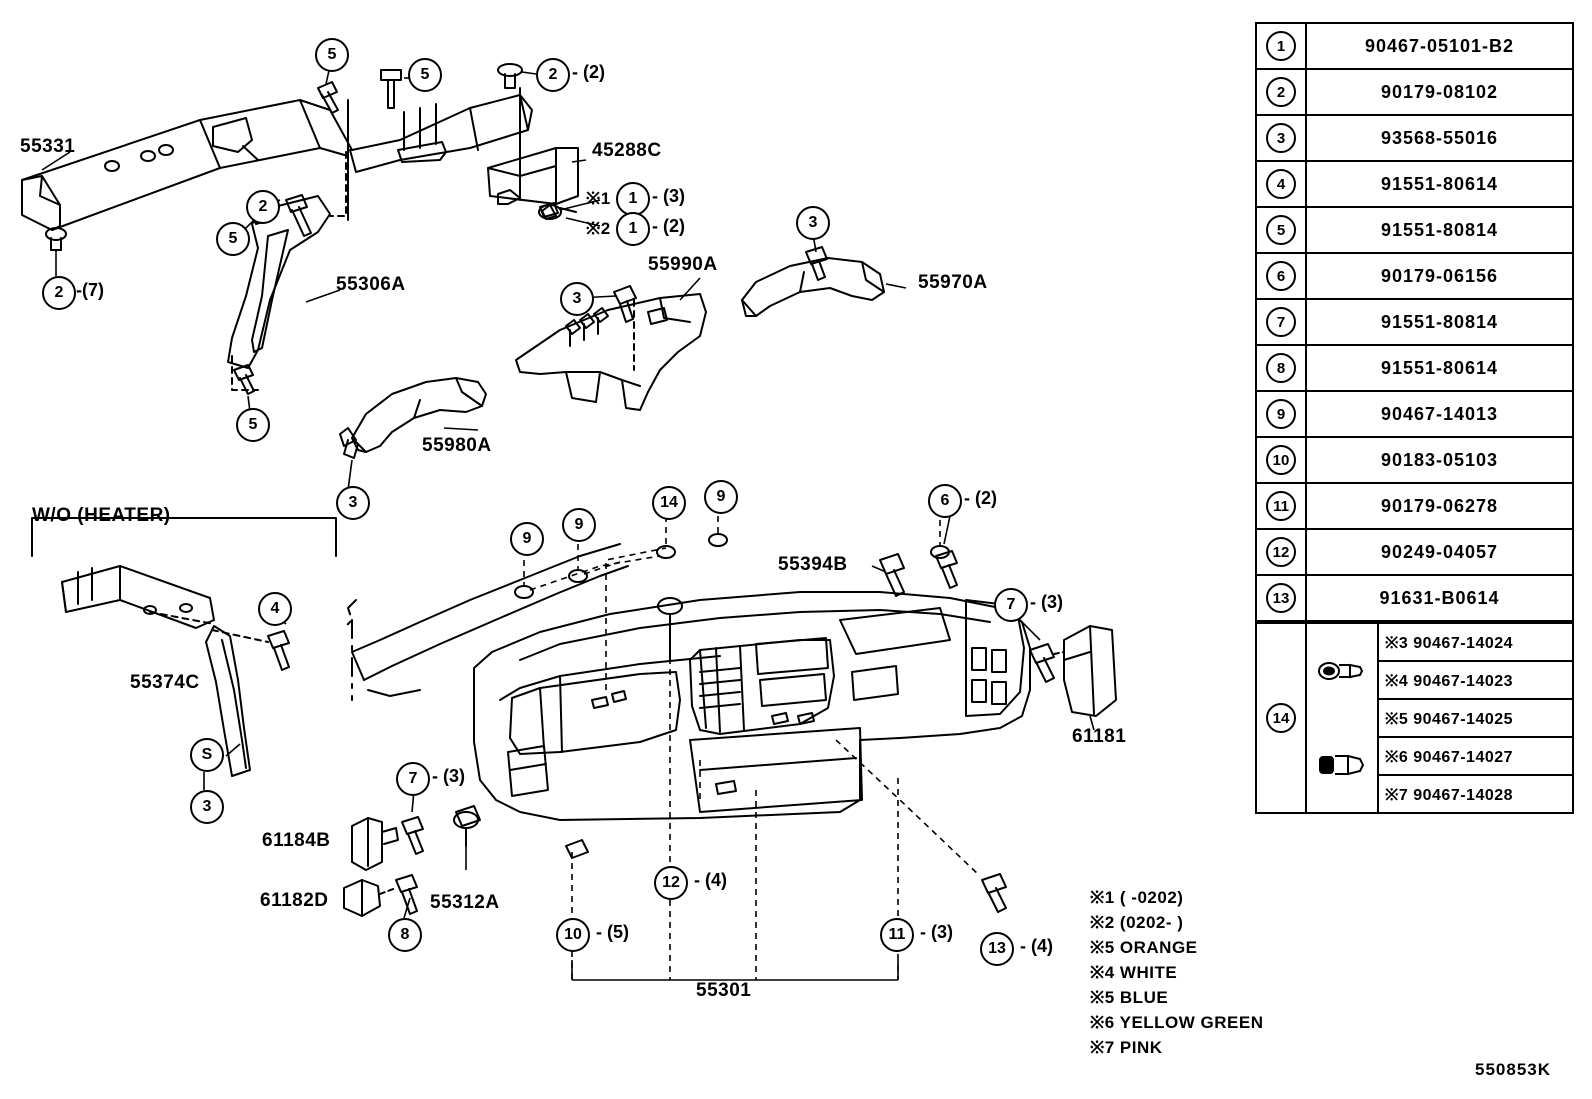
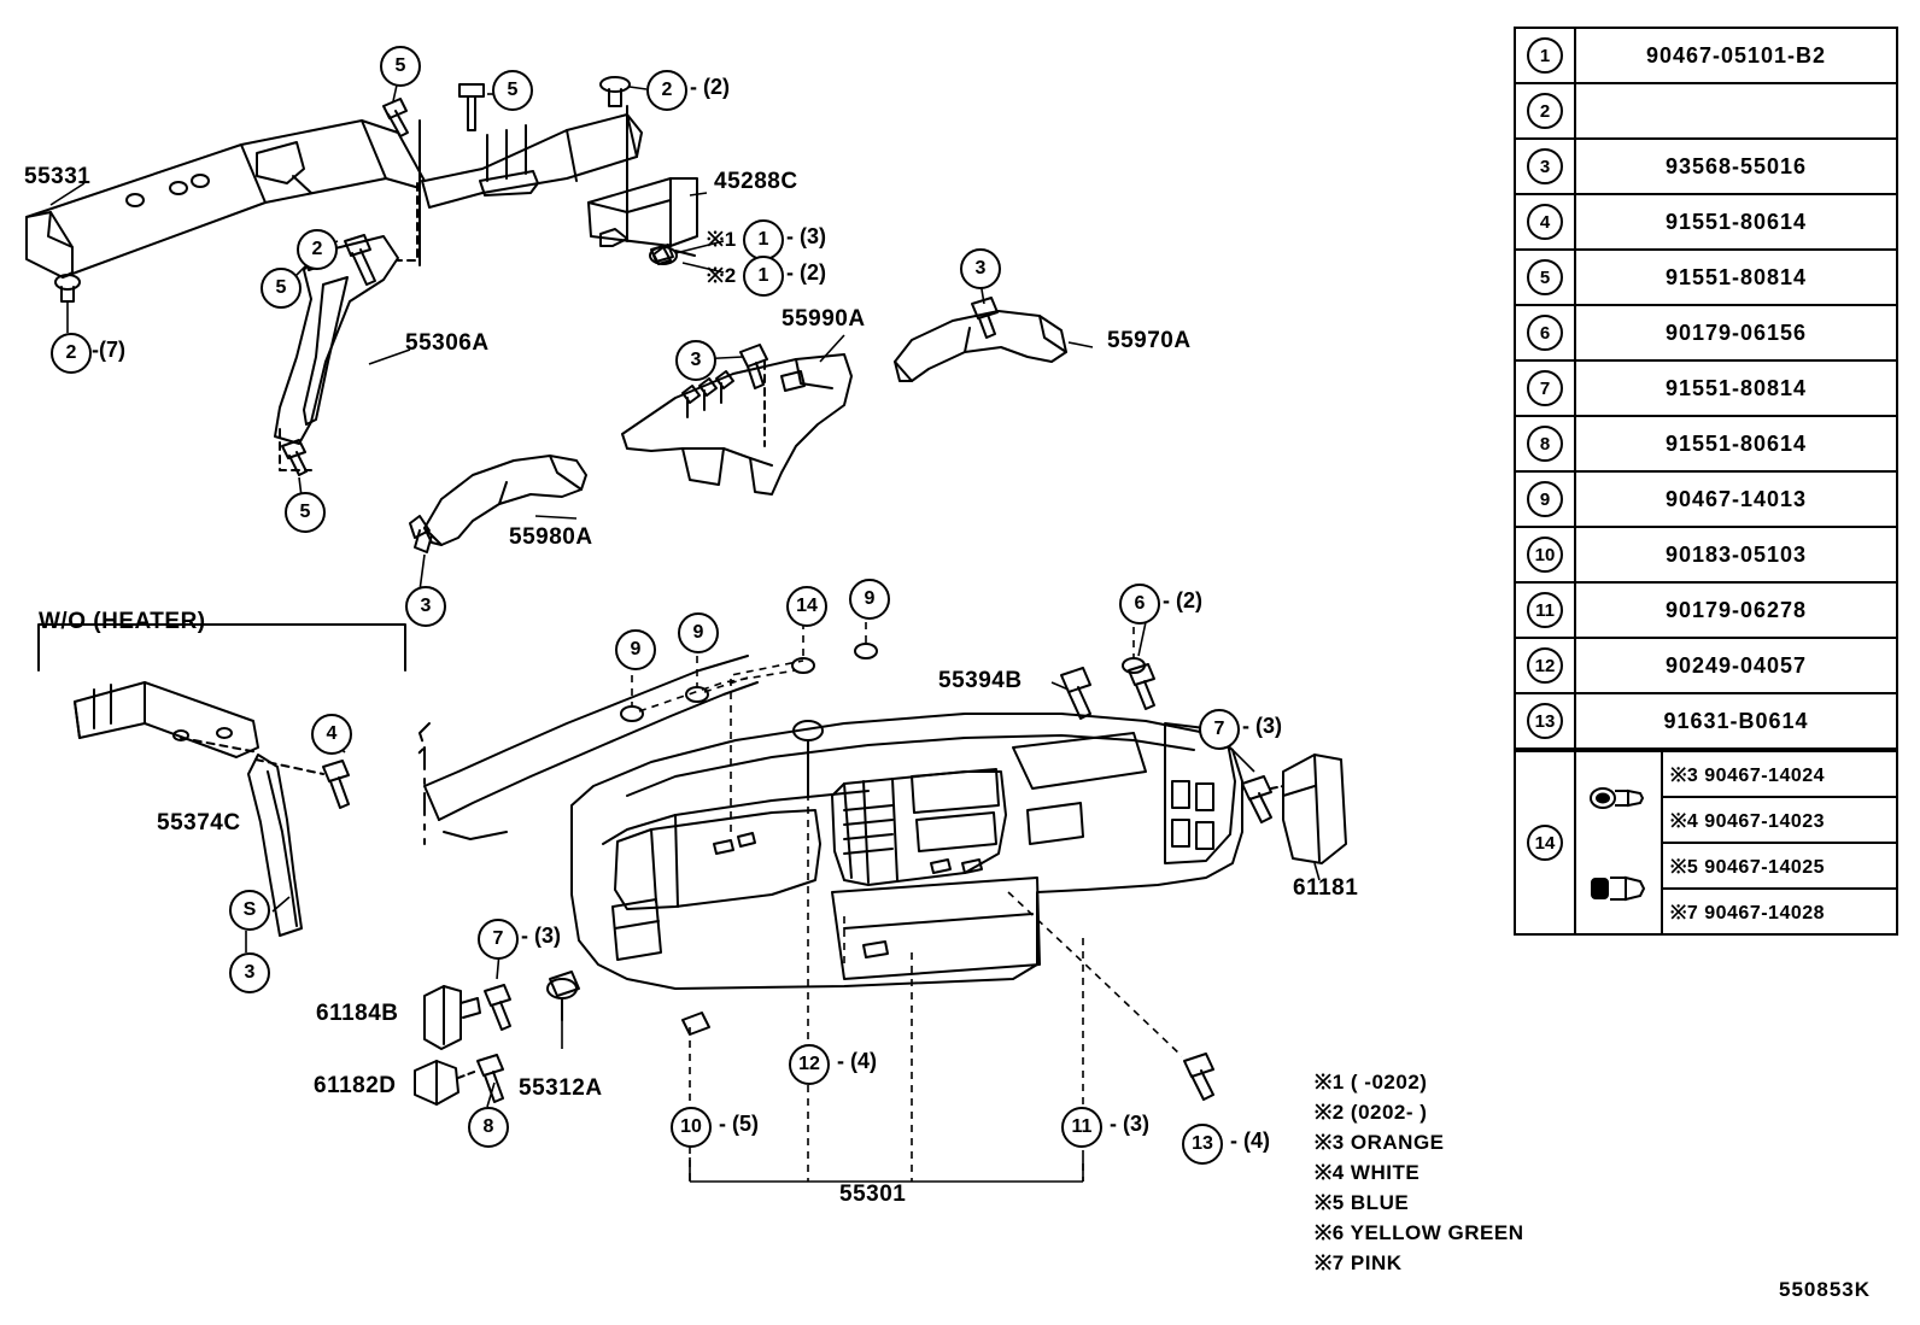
  55331
  45288C
  55306A
  55990A
  55970A
  55980A
  55394B
  61181
  55374C
  61184B
  61182D
  55312A
  55301
  W/O (HEATER)
  5
  5
  2
  - (2)
  2
  5
  2
  -(7)
  5
  3
  3
  3
  ※1
  1
  - (3)
  ※2
  1
  - (2)
  9
  9
  14
  9
  6
  - (2)
  7
  - (3)
  4
  S
  3
  7
  - (3)
  8
  10
  - (5)
  12
  - (4)
  11
  - (3)
  13
  - (4)
  1
  90467-05101-B2
  2
- 90179-08102
  3
  93568-55016
  4
  91551-80614
  5
  91551-80814
  6
  90179-06156
  7
  91551-80814
  8
  91551-80614
  9
  90467-14013
  10
  90183-05103
  11
  90179-06278
  12
  90249-04057
  13
  91631-B0614
  14
  ※3 90467-14024
  ※4 90467-14023
  ※5 90467-14025
- ※6 90467-14027
  ※7 90467-14028
  ※1 ( -0202)
  ※2 (0202- )
- ※5 ORANGE
+ ※3 ORANGE
  ※4 WHITE
  ※5 BLUE
  ※6 YELLOW GREEN
  ※7 PINK
  550853K
